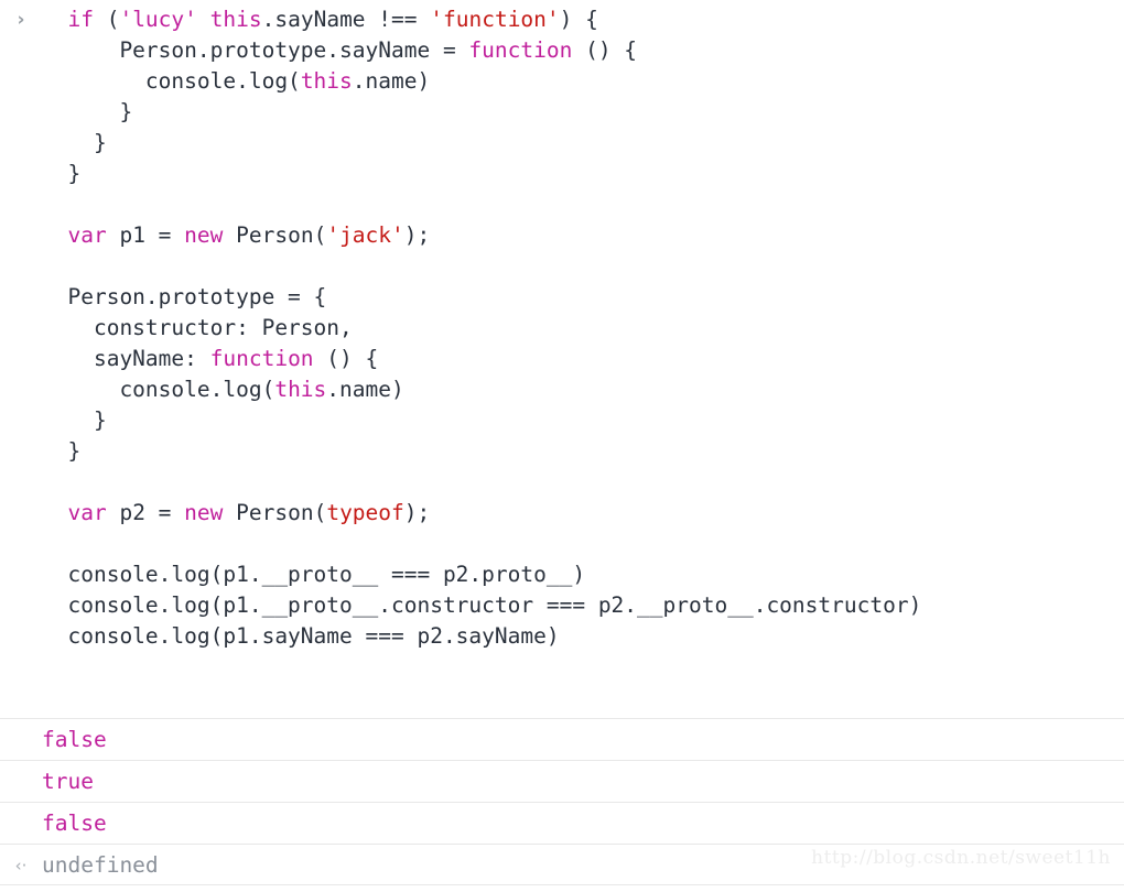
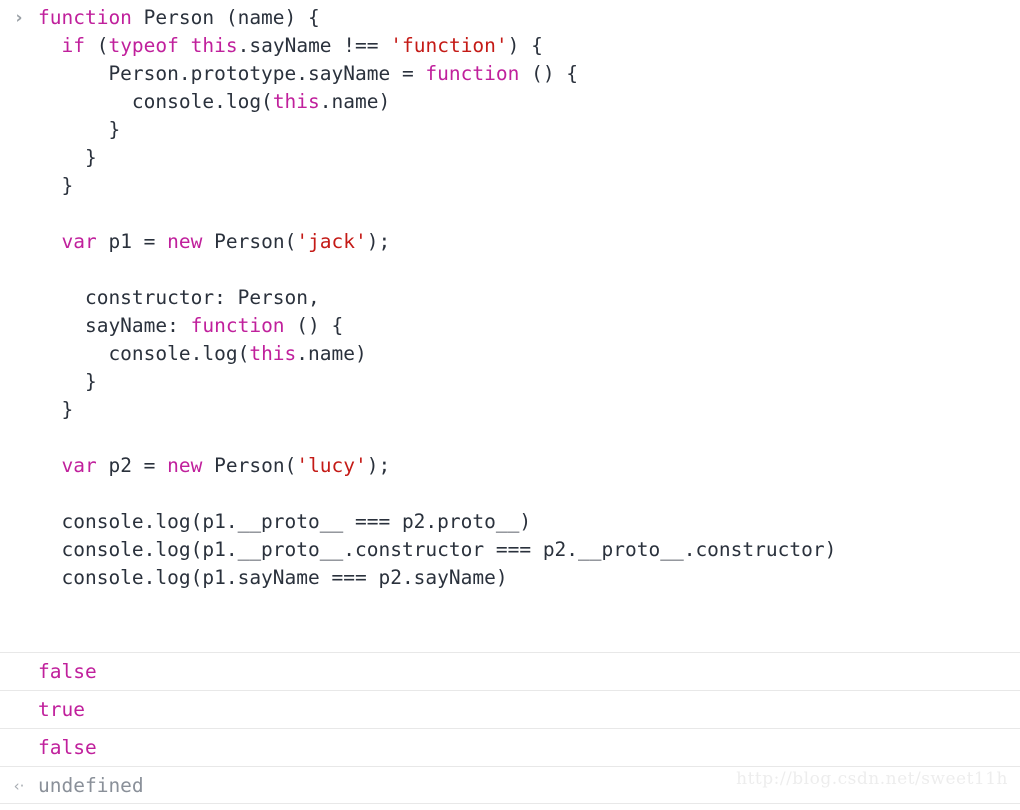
  ›
+ function Person (name) {
- if ('lucy' this.sayName !== 'function') {
+ if (typeof this.sayName !== 'function') {
  Person.prototype.sayName = function () {
  console.log(this.name)
  }
  }
  }
  var p1 = new Person('jack');
- Person.prototype = {
  constructor: Person,
  sayName: function () {
  console.log(this.name)
  }
  }
- var p2 = new Person(typeof);
+ var p2 = new Person('lucy');
  console.log(p1.__proto__ === p2.proto__)
  console.log(p1.__proto__.constructor === p2.__proto__.constructor)
  console.log(p1.sayName === p2.sayName)
  false
  true
  false
  ‹·
  undefined
